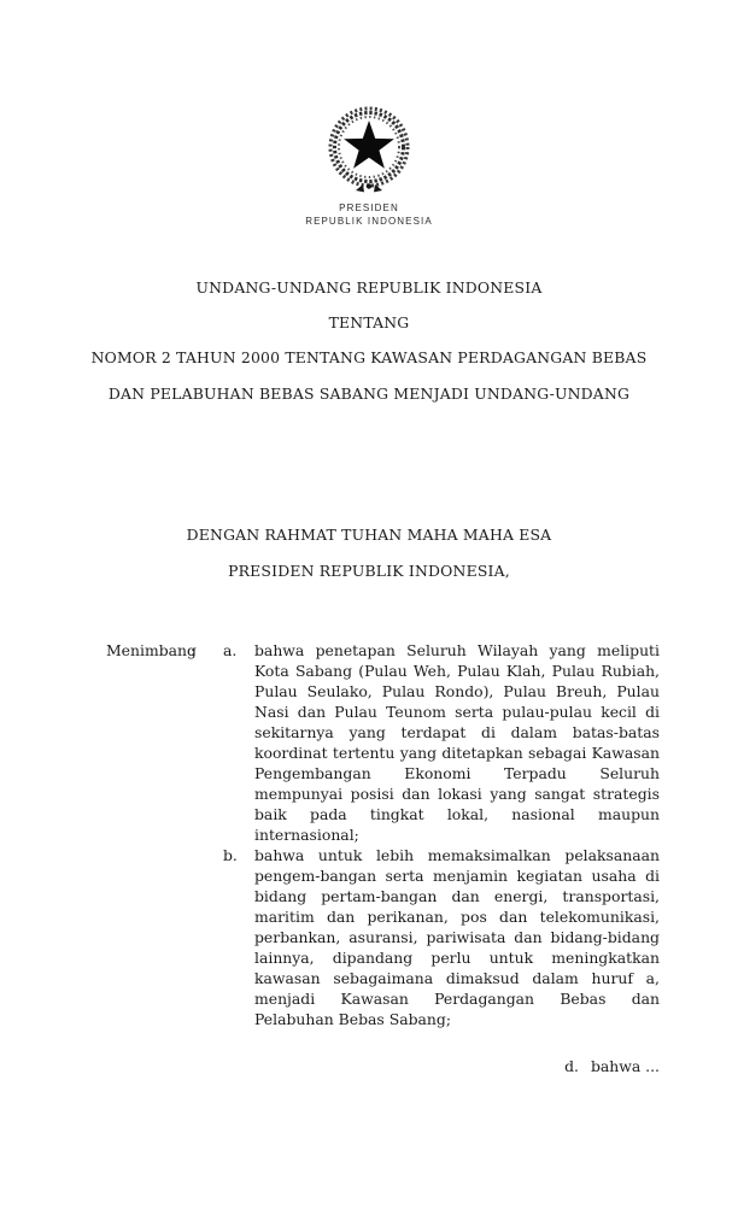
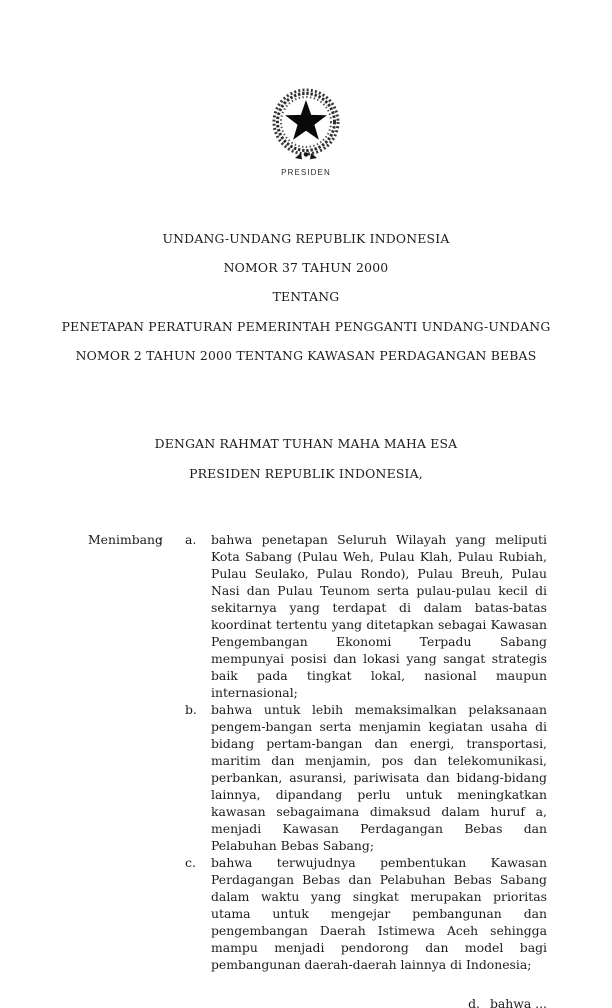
  PRESIDEN
- REPUBLIK INDONESIA
  UNDANG-UNDANG REPUBLIK INDONESIA
+ NOMOR 37 TAHUN 2000
  TENTANG
+ PENETAPAN PERATURAN PEMERINTAH PENGGANTI UNDANG-UNDANG
  NOMOR 2 TAHUN 2000 TENTANG KAWASAN PERDAGANGAN BEBAS
- DAN PELABUHAN BEBAS SABANG MENJADI UNDANG-UNDANG
  DENGAN RAHMAT TUHAN MAHA MAHA ESA
  PRESIDEN REPUBLIK INDONESIA,
  Menimban
  :
  a.
- bahwa penetapan Seluruh Wilayah yang meliputi Kota Sabang (Pulau Weh, Pulau Klah, Pulau Rubiah, Pulau Seulako, Pulau Rondo), Pulau Breuh, Pulau Nasi dan Pulau Teunom serta pulau-pulau kecil di sekitarnya yang terdapat di dalam batas-batas koordinat tertentu yang ditetapkan sebagai Kawasan Pengembangan Ekonomi Terpadu Seluruh mempunyai posisi dan lokasi yang sangat strategis baik pada tingkat lokal, nasional maupun internasional;
+ bahwa penetapan Seluruh Wilayah yang meliputi Kota Sabang (Pulau Weh, Pulau Klah, Pulau Rubiah, Pulau Seulako, Pulau Rondo), Pulau Breuh, Pulau Nasi dan Pulau Teunom serta pulau-pulau kecil di sekitarnya yang terdapat di dalam batas-batas koordinat tertentu yang ditetapkan sebagai Kawasan Pengembangan Ekonomi Terpadu Sabang mempunyai posisi dan lokasi yang sangat strategis baik pada tingkat lokal, nasional maupun internasional;
  b.
- bahwa untuk lebih memaksimalkan pelaksanaan pengem-bangan serta menjamin kegiatan usaha di bidang pertam-bangan dan energi, transportasi, maritim dan perikanan, pos dan telekomunikasi, perbankan, asuransi, pariwisata dan bidang-bidang lainnya, dipandang perlu untuk meningkatkan kawasan sebagaimana dimaksud dalam huruf a, menjadi Kawasan Perdagangan Bebas dan Pelabuhan Bebas Sabang;
+ bahwa untuk lebih memaksimalkan pelaksanaan pengem-bangan serta menjamin kegiatan usaha di bidang pertam-bangan dan energi, transportasi, maritim dan menjamin, pos dan telekomunikasi, perbankan, asuransi, pariwisata dan bidang-bidang lainnya, dipandang perlu untuk meningkatkan kawasan sebagaimana dimaksud dalam huruf a, menjadi Kawasan Perdagangan Bebas dan Pelabuhan Bebas Sabang;
+ c.
+ bahwa terwujudnya pembentukan Kawasan Perdagangan Bebas dan Pelabuhan Bebas Sabang dalam waktu yang singkat merupakan prioritas utama untuk mengejar pembangunan dan pengembangan Daerah Istimewa Aceh sehingga mampu menjadi pendorong dan model bagi pembangunan daerah-daerah lainnya di Indonesia;
  d. bahwa ...
